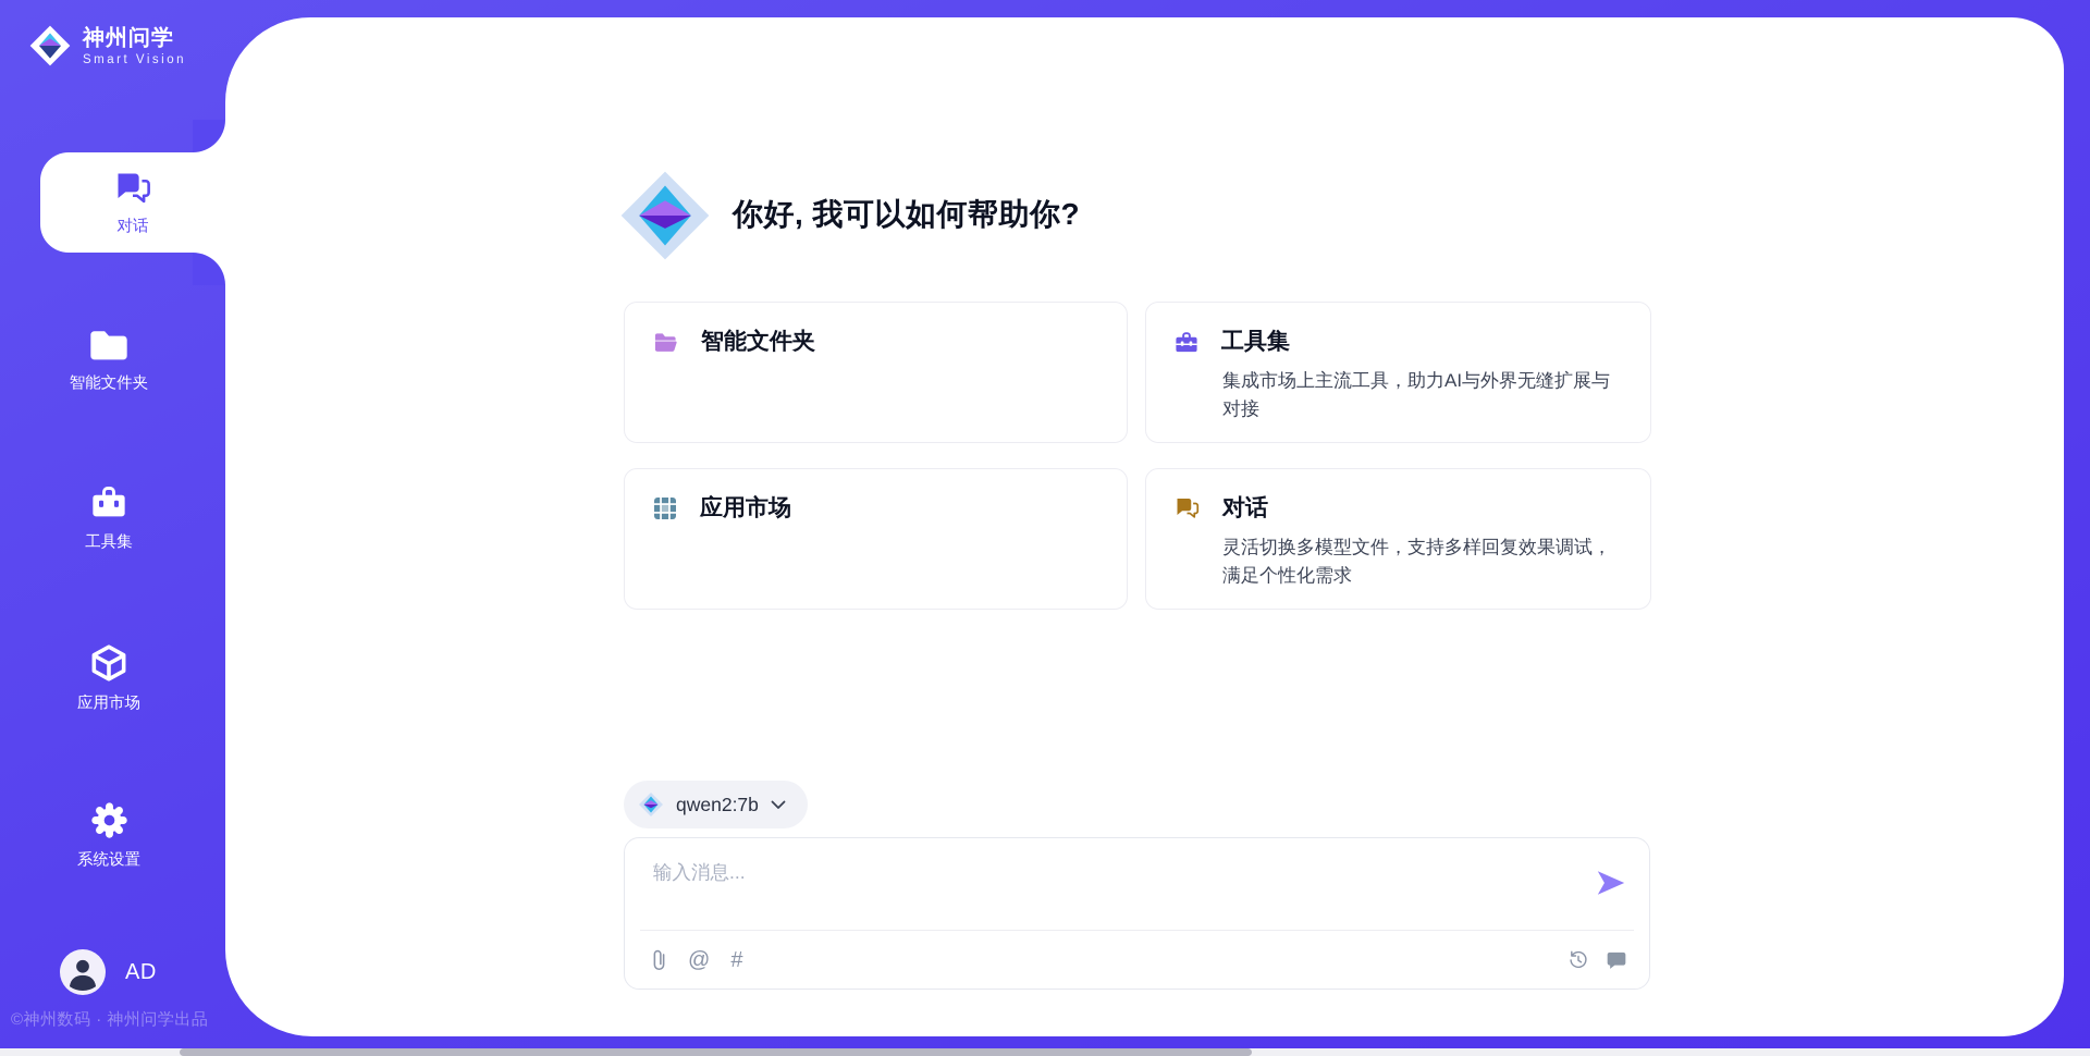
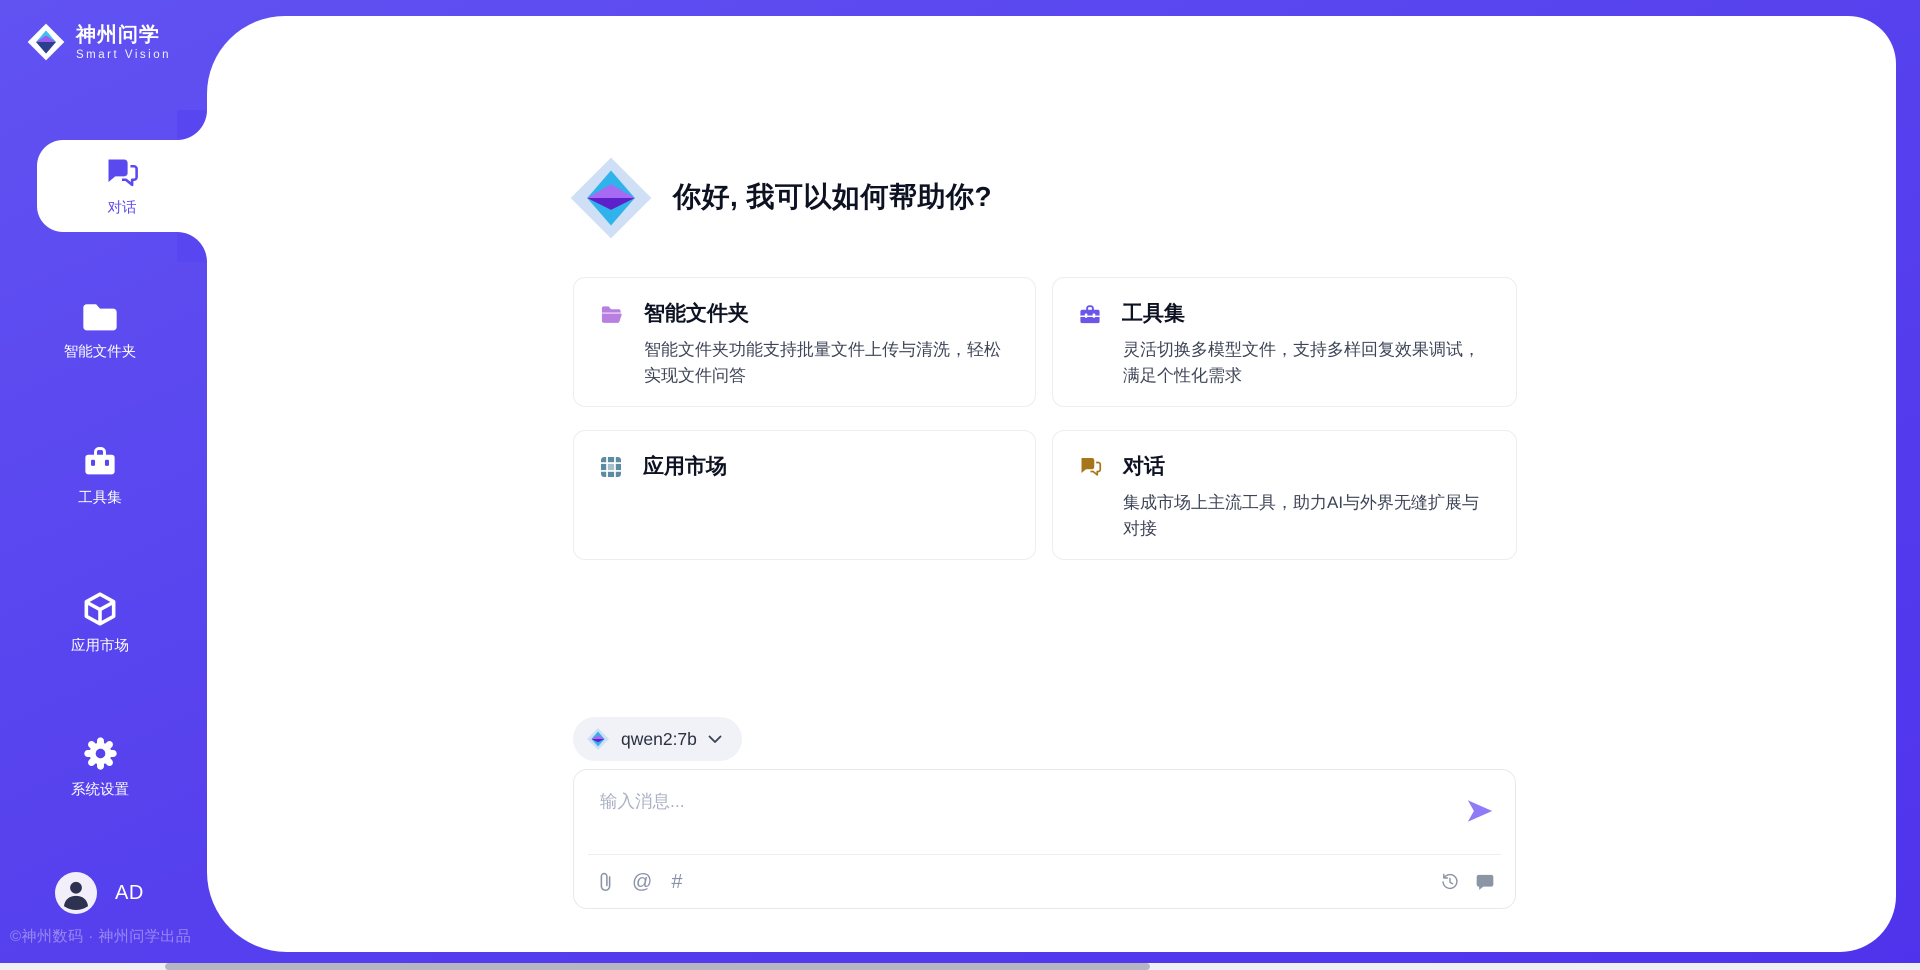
  神州问学
  Smart Vision
  对话
  智能文件夹
  工具集
  应用市场
  系统设置
  AD
  ©神州数码 · 神州问学出品
  你好, 我可以如何帮助你?
  智能文件夹
+ 智能文件夹功能支持批量文件上传与清洗，轻松实现文件问答
  工具集
- 集成市场上主流工具，助力AI与外界无缝扩展与对接
+ 灵活切换多模型文件，支持多样回复效果调试，满足个性化需求
  应用市场
  对话
- 灵活切换多模型文件，支持多样回复效果调试，满足个性化需求
+ 集成市场上主流工具，助力AI与外界无缝扩展与对接
  qwen2:7b
  输入消息...
  @
  #
